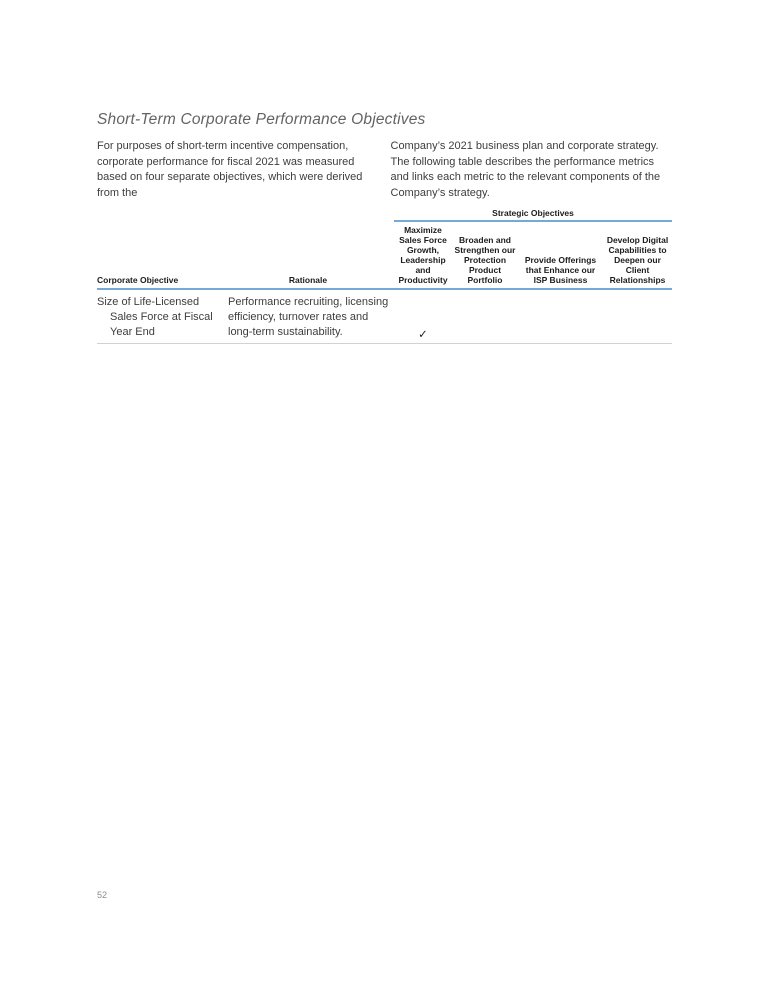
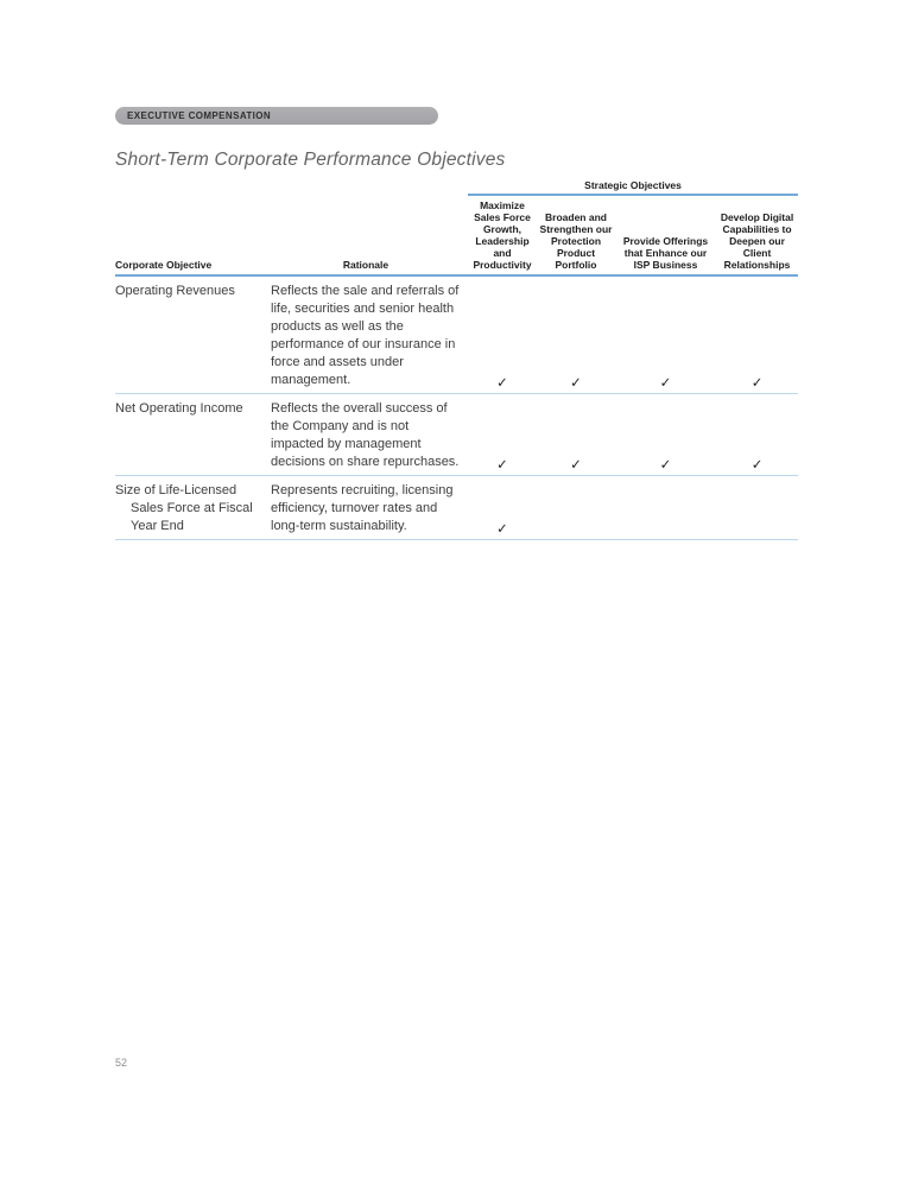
+ EXECUTIVE COMPENSATION
  Short-Term Corporate Performance Objectives
- For purposes of short-term incentive compensation, corporate performance for fiscal 2021 was measured based on four separate objectives, which were derived from the
- Company’s 2021 business plan and corporate strategy. The following table describes the performance metrics and links each metric to the relevant components of the Company’s strategy.
  	Strategic Objectives
  Corporate Objective	Rationale	Maximize Sales Force Growth, Leadership and Productivity	Broaden and Strengthen our Protection Product Portfolio	Provide Offerings that Enhance our ISP Business	Develop Digital Capabilities to Deepen our Client Relationships
+ Operating Revenues	Reflects the sale and referrals of life, securities and senior health products as well as the performance of our insurance in force and assets under management.	✓	✓	✓	✓
+ Net Operating Income	Reflects the overall success of the Company and is not impacted by management decisions on share repurchases.	✓	✓	✓	✓
- Size of Life-Licensed Sales Force at Fiscal Year End	Performance recruiting, licensing efficiency, turnover rates and long-term sustainability.	✓
+ Size of Life-Licensed Sales Force at Fiscal Year End	Represents recruiting, licensing efficiency, turnover rates and long-term sustainability.	✓
  52
